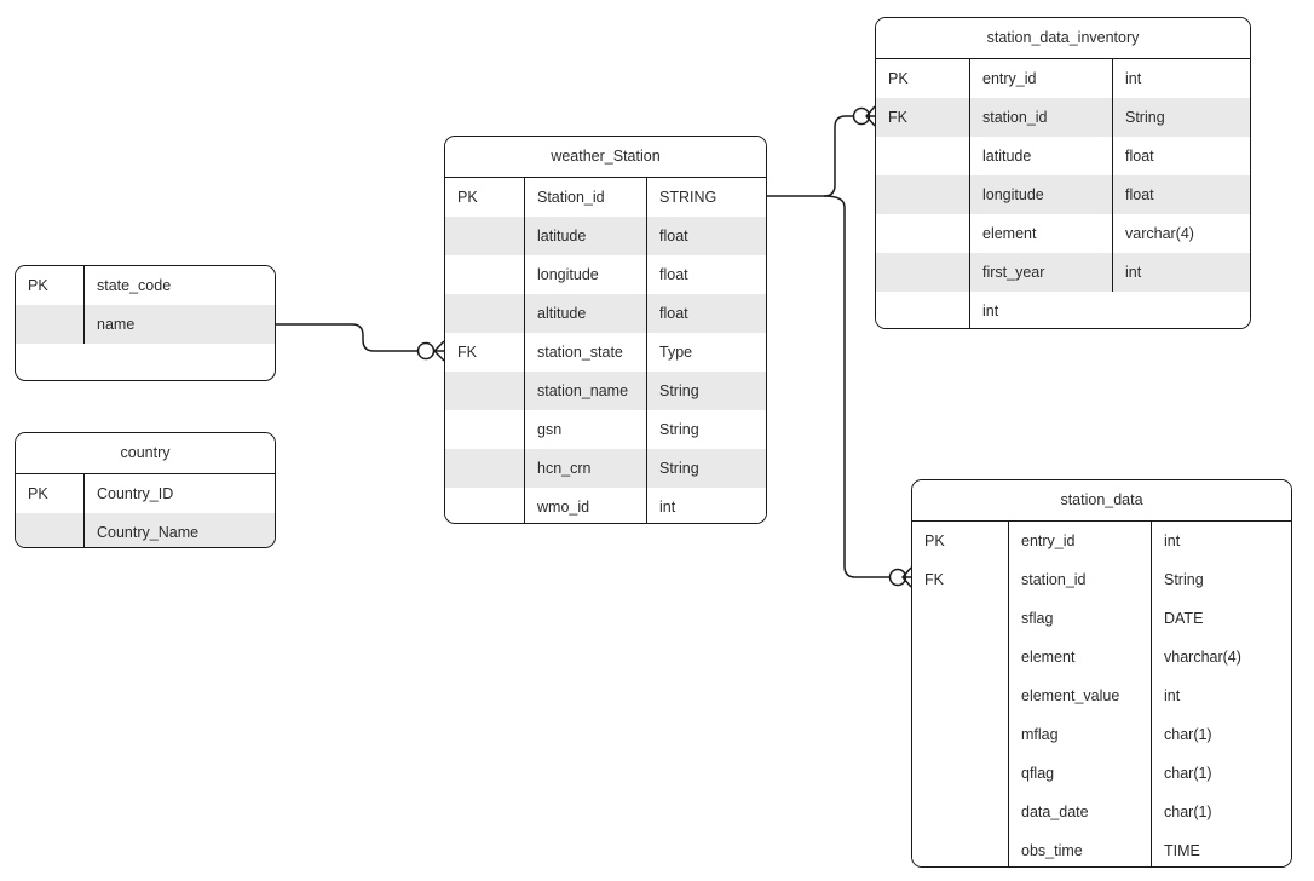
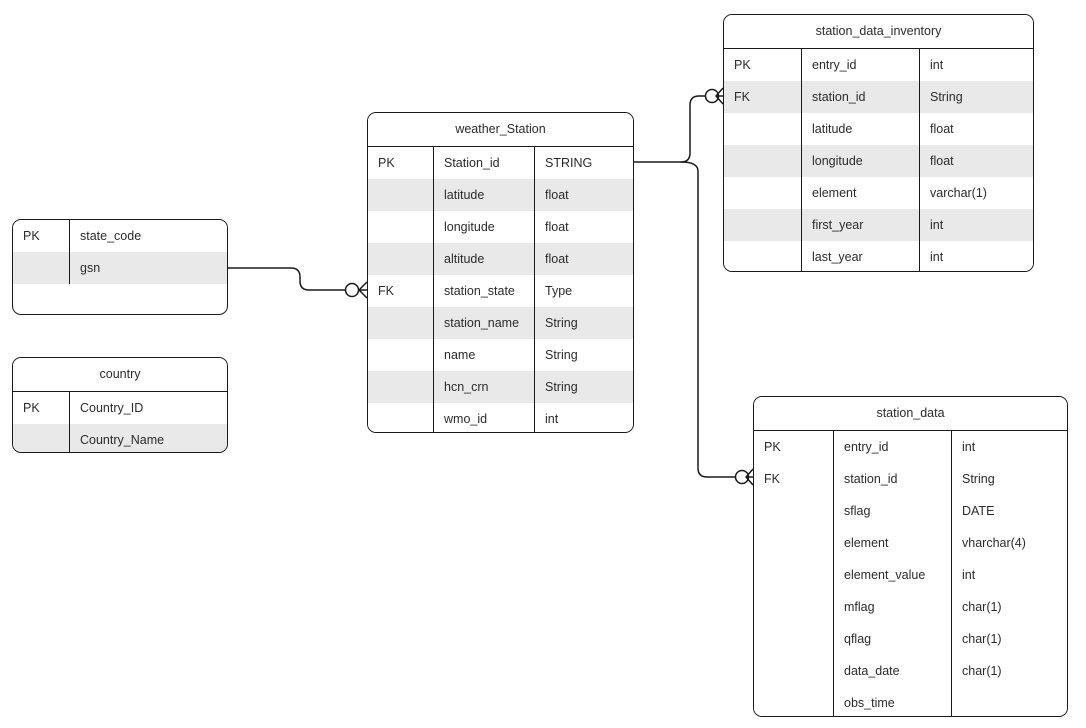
  PK
  state_code
- name
+ gsn
  country
  PK
  Country_ID
  Country_Name
  weather_Station
  PK
  Station_id
  STRING
  latitude
  float
  longitude
  float
  altitude
  float
  FK
  station_state
  Type
  station_name
  String
- gsn
+ name
  String
  hcn_crn
  String
  wmo_id
  int
  station_data_inventory
  PK
  entry_id
  int
  FK
  station_id
  String
  latitude
  float
  longitude
  float
  element
- varchar(4)
+ varchar(1)
  first_year
  int
+ last_year
  int
  station_data
  PK
  entry_id
  int
  FK
  station_id
  String
  sflag
  DATE
  element
  vharchar(4)
  element_value
  int
  mflag
  char(1)
  qflag
  char(1)
  data_date
  char(1)
  obs_time
- TIME
